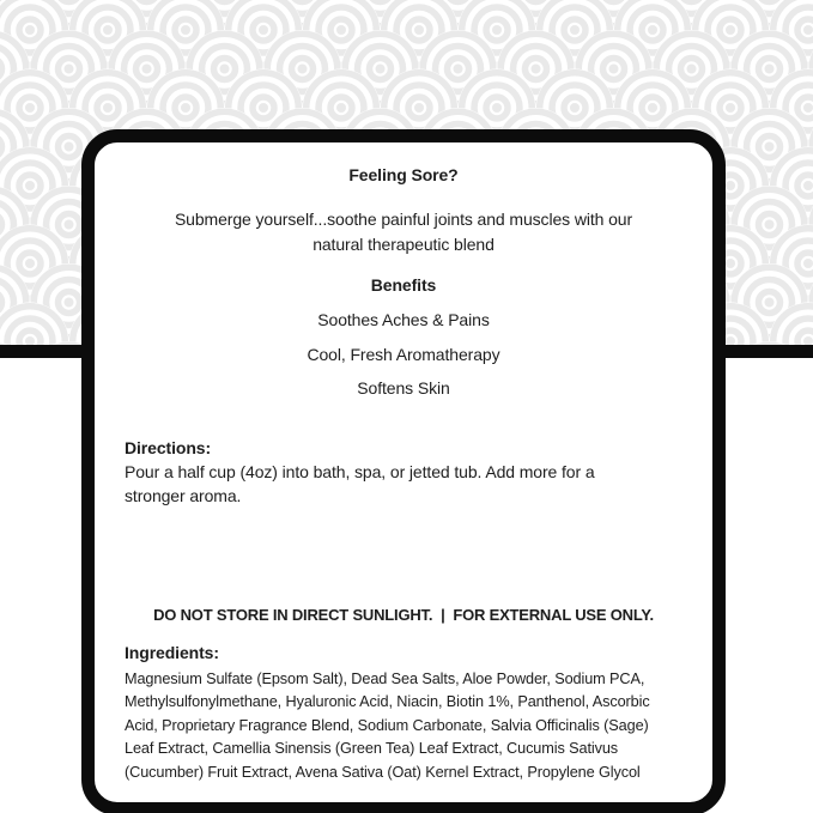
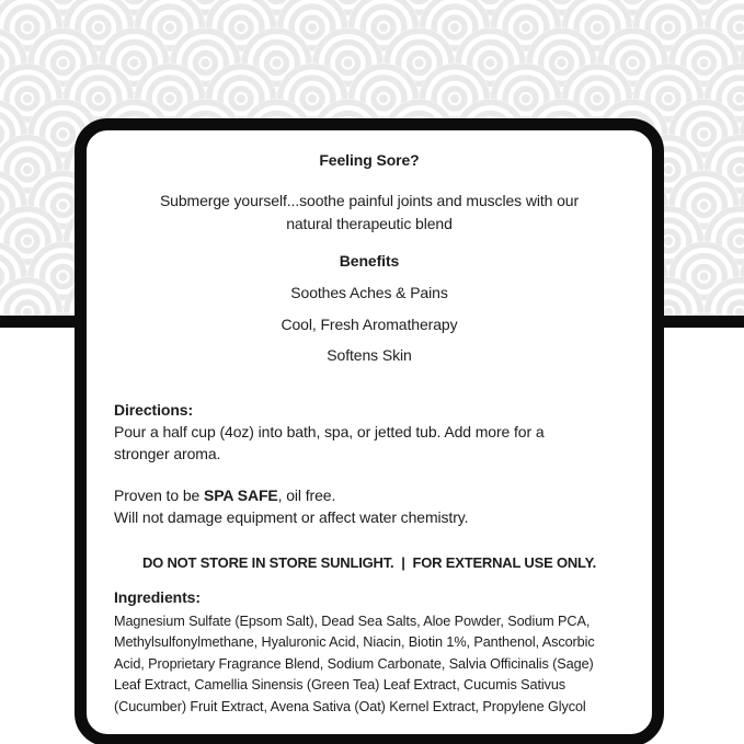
  Feeling Sore?
  Submerge yourself...soothe painful joints and muscles with our
  natural therapeutic blend
  Benefits
  Soothes Aches & Pains
  Cool, Fresh Aromatherapy
  Softens Skin
  Directions:
  Pour a half cup (4oz) into bath, spa, or jetted tub. Add more for a
  stronger aroma.
+ Proven to be SPA SAFE, oil free.
+ Will not damage equipment or affect water chemistry.
- DO NOT STORE IN DIRECT SUNLIGHT. | FOR EXTERNAL USE ONLY.
+ DO NOT STORE IN STORE SUNLIGHT. | FOR EXTERNAL USE ONLY.
  Ingredients:
  Magnesium Sulfate (Epsom Salt), Dead Sea Salts, Aloe Powder, Sodium PCA,
  Methylsulfonylmethane, Hyaluronic Acid, Niacin, Biotin 1%, Panthenol, Ascorbic
  Acid, Proprietary Fragrance Blend, Sodium Carbonate, Salvia Officinalis (Sage)
  Leaf Extract, Camellia Sinensis (Green Tea) Leaf Extract, Cucumis Sativus
  (Cucumber) Fruit Extract, Avena Sativa (Oat) Kernel Extract, Propylene Glycol
